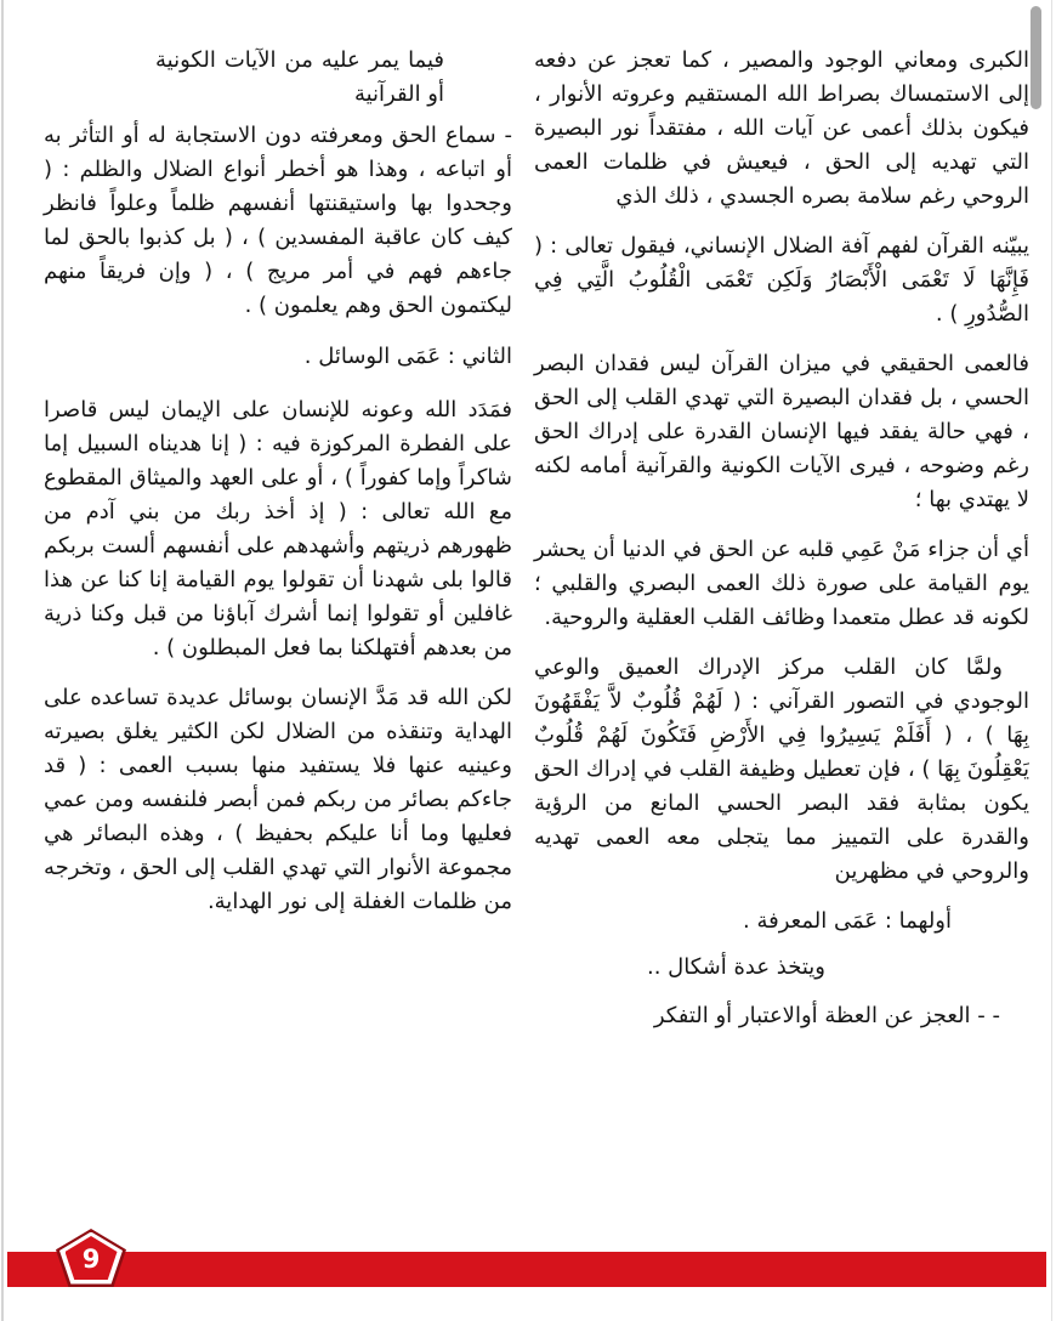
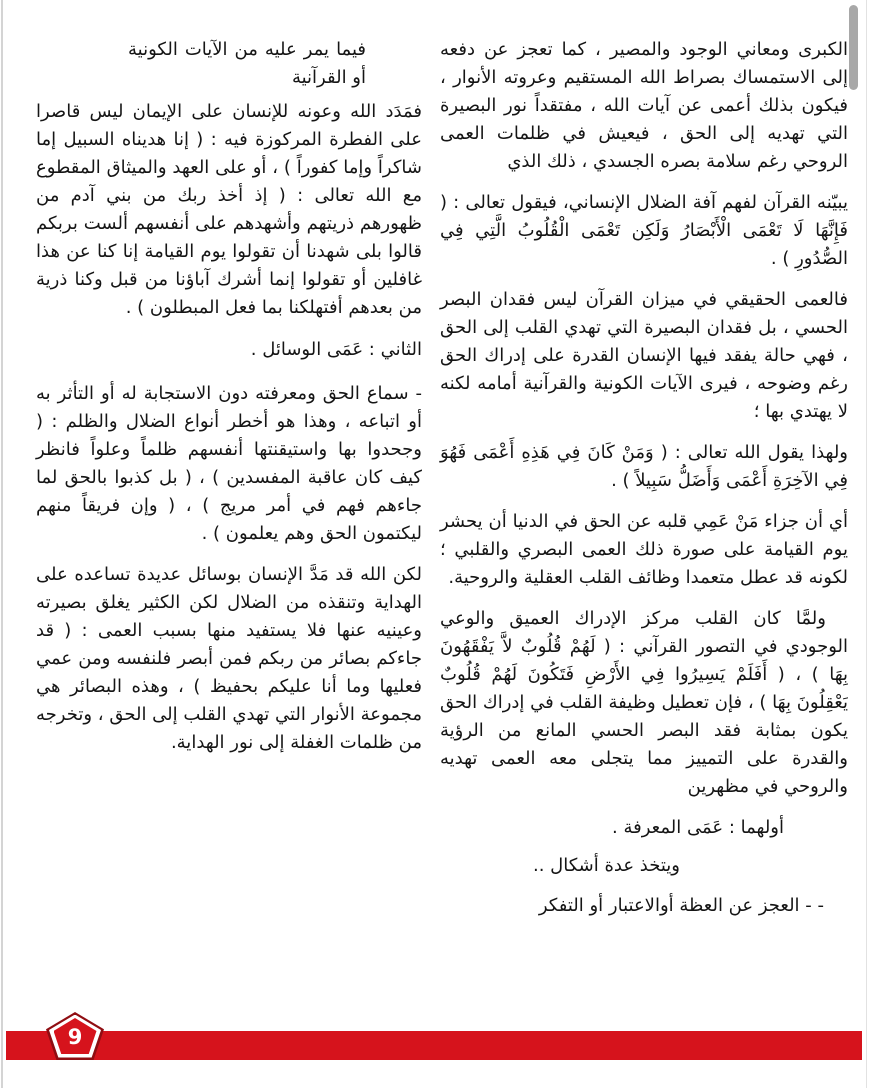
  الكبرى ومعاني الوجود والمصير ، كما تعجز عن دفعه إلى الاستمساك بصراط الله المستقيم وعروته الأنوار ، فيكون بذلك أعمى عن آيات الله ، مفتقداً نور البصيرة التي تهديه إلى الحق ، فيعيش في ظلمات العمى الروحي رغم سلامة بصره الجسدي ، ذلك الذي
  يبيّنه القرآن لفهم آفة الضلال الإنساني، فيقول تعالى : ( فَإِنَّهَا لَا تَعْمَى الْأَبْصَارُ وَلَكِن تَعْمَى الْقُلُوبُ الَّتِي فِي الصُّدُورِ ) .
  فالعمى الحقيقي في ميزان القرآن ليس فقدان البصر الحسي ، بل فقدان البصيرة التي تهدي القلب إلى الحق ، فهي حالة يفقد فيها الإنسان القدرة على إدراك الحق رغم وضوحه ، فيرى الآيات الكونية والقرآنية أمامه لكنه لا يهتدي بها ؛
+ ولهذا يقول الله تعالى : ( وَمَنْ كَانَ فِي هَذِهِ أَعْمَى فَهُوَ فِي الآخِرَةِ أَعْمَى وَأَضَلُّ سَبِيلاً ) .
  أي أن جزاء مَنْ عَمِي قلبه عن الحق في الدنيا أن يحشر يوم القيامة على صورة ذلك العمى البصري والقلبي ؛ لكونه قد عطل متعمدا وظائف القلب العقلية والروحية.
  ولمَّا كان القلب مركز الإدراك العميق والوعي الوجودي في التصور القرآني : ( لَهُمْ قُلُوبٌ لاَّ يَفْقَهُونَ بِهَا ) ، ( أَفَلَمْ يَسِيرُوا فِي الأَرْضِ فَتَكُونَ لَهُمْ قُلُوبٌ يَعْقِلُونَ بِهَا ) ، فإن تعطيل وظيفة القلب في إدراك الحق يكون بمثابة فقد البصر الحسي المانع من الرؤية والقدرة على التمييز مما يتجلى معه العمى تهديه والروحي في مظهرين
  أولهما : عَمَى المعرفة .
  ويتخذ عدة أشكال ..
  - - العجز عن العظة أوالاعتبار أو التفكر
  فيما يمر عليه من الآيات الكونية أو القرآنية
- - سماع الحق ومعرفته دون الاستجابة له أو التأثر به أو اتباعه ، وهذا هو أخطر أنواع الضلال والظلم : ( وجحدوا بها واستيقنتها أنفسهم ظلماً وعلواً فانظر كيف كان عاقبة المفسدين ) ، ( بل كذبوا بالحق لما جاءهم فهم في أمر مريج ) ، ( وإن فريقاً منهم ليكتمون الحق وهم يعلمون ) .
+ فمَدَد الله وعونه للإنسان على الإيمان ليس قاصرا على الفطرة المركوزة فيه : ( إنا هديناه السبيل إما شاكراً وإما كفوراً ) ، أو على العهد والميثاق المقطوع مع الله تعالى : ( إذ أخذ ربك من بني آدم من ظهورهم ذريتهم وأشهدهم على أنفسهم ألست بربكم قالوا بلى شهدنا أن تقولوا يوم القيامة إنا كنا عن هذا غافلين أو تقولوا إنما أشرك آباؤنا من قبل وكنا ذرية من بعدهم أفتهلكنا بما فعل المبطلون ) .
  الثاني : عَمَى الوسائل .
- فمَدَد الله وعونه للإنسان على الإيمان ليس قاصرا على الفطرة المركوزة فيه : ( إنا هديناه السبيل إما شاكراً وإما كفوراً ) ، أو على العهد والميثاق المقطوع مع الله تعالى : ( إذ أخذ ربك من بني آدم من ظهورهم ذريتهم وأشهدهم على أنفسهم ألست بربكم قالوا بلى شهدنا أن تقولوا يوم القيامة إنا كنا عن هذا غافلين أو تقولوا إنما أشرك آباؤنا من قبل وكنا ذرية من بعدهم أفتهلكنا بما فعل المبطلون ) .
+ - سماع الحق ومعرفته دون الاستجابة له أو التأثر به أو اتباعه ، وهذا هو أخطر أنواع الضلال والظلم : ( وجحدوا بها واستيقنتها أنفسهم ظلماً وعلواً فانظر كيف كان عاقبة المفسدين ) ، ( بل كذبوا بالحق لما جاءهم فهم في أمر مريج ) ، ( وإن فريقاً منهم ليكتمون الحق وهم يعلمون ) .
  لكن الله قد مَدَّ الإنسان بوسائل عديدة تساعده على الهداية وتنقذه من الضلال لكن الكثير يغلق بصيرته وعينيه عنها فلا يستفيد منها بسبب العمى : ( قد جاءكم بصائر من ربكم فمن أبصر فلنفسه ومن عمي فعليها وما أنا عليكم بحفيظ ) ، وهذه البصائر هي مجموعة الأنوار التي تهدي القلب إلى الحق ، وتخرجه من ظلمات الغفلة إلى نور الهداية.
  9
